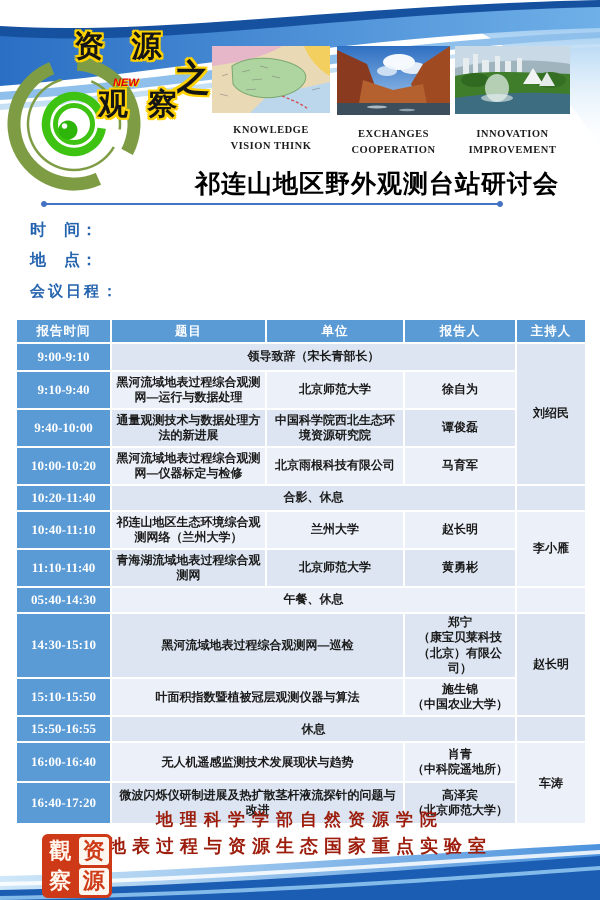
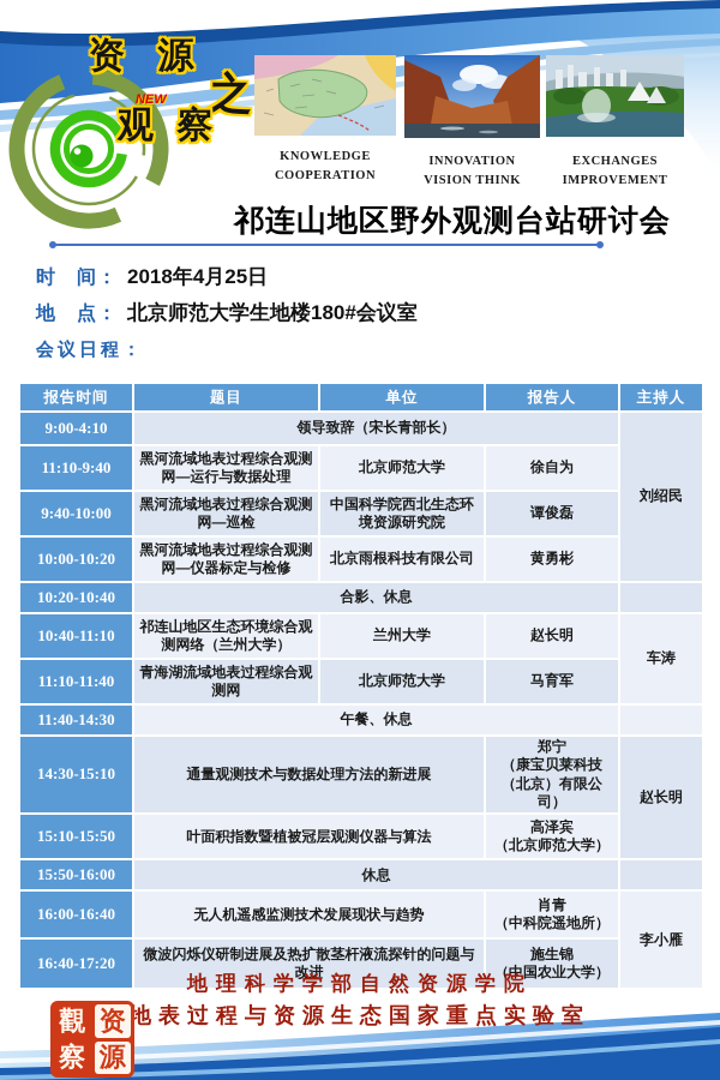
  资 源
  NEW
  之
  观 察
  KNOWLEDGE
- VISION THINK
+ COOPERATION
- EXCHANGES
+ INNOVATION
- COOPERATION
+ VISION THINK
- INNOVATION
+ EXCHANGES
  IMPROVEMENT
  祁连山地区野外观测台站研讨会
  时 间：
+ 2018年4月25日
  地 点：
+ 北京师范大学生地楼180#会议室
  会议日程：
  报告时间	题目	单位	报告人	主持人
- 9:00-9:10	领导致辞（宋长青部长）	刘绍民
+ 9:00-4:10	领导致辞（宋长青部长）	刘绍民
- 9:10-9:40	黑河流域地表过程综合观测网—运行与数据处理	北京师范大学	徐自为
+ 11:10-9:40	黑河流域地表过程综合观测网—运行与数据处理	北京师范大学	徐自为
- 9:40-10:00	通量观测技术与数据处理方法的新进展	中国科学院西北生态环境资源研究院	谭俊磊
+ 9:40-10:00	黑河流域地表过程综合观测网—巡检	中国科学院西北生态环境资源研究院	谭俊磊
- 10:00-10:20	黑河流域地表过程综合观测网—仪器标定与检修	北京雨根科技有限公司	马育军
+ 10:00-10:20	黑河流域地表过程综合观测网—仪器标定与检修	北京雨根科技有限公司	黄勇彬
- 10:20-11:40	合影、休息
+ 10:20-10:40	合影、休息
- 10:40-11:10	祁连山地区生态环境综合观测网络（兰州大学）	兰州大学	赵长明	李小雁
+ 10:40-11:10	祁连山地区生态环境综合观测网络（兰州大学）	兰州大学	赵长明	车涛
- 11:10-11:40	青海湖流域地表过程综合观测网	北京师范大学	黄勇彬
+ 11:10-11:40	青海湖流域地表过程综合观测网	北京师范大学	马育军
- 05:40-14:30	午餐、休息
+ 11:40-14:30	午餐、休息
- 14:30-15:10	黑河流域地表过程综合观测网—巡检	郑宁 （康宝贝莱科技（北京）有限公司）	赵长明
+ 14:30-15:10	通量观测技术与数据处理方法的新进展	郑宁 （康宝贝莱科技（北京）有限公司）	赵长明
- 15:10-15:50	叶面积指数暨植被冠层观测仪器与算法	施生锦 （中国农业大学）
+ 15:10-15:50	叶面积指数暨植被冠层观测仪器与算法	高泽宾 （北京师范大学）
- 15:50-16:55	休息
+ 15:50-16:00	休息
- 16:00-16:40	无人机遥感监测技术发展现状与趋势	肖青 （中科院遥地所）	车涛
+ 16:00-16:40	无人机遥感监测技术发展现状与趋势	肖青 （中科院遥地所）	李小雁
- 16:40-17:20	微波闪烁仪研制进展及热扩散茎杆液流探针的问题与改进	高泽宾 （北京师范大学）
+ 16:40-17:20	微波闪烁仪研制进展及热扩散茎杆液流探针的问题与改进	施生锦 （中国农业大学）
  地理科学学部自然资源学院
  地表过程与资源生态国家重点实验室
  觀
  资
  察
  源
